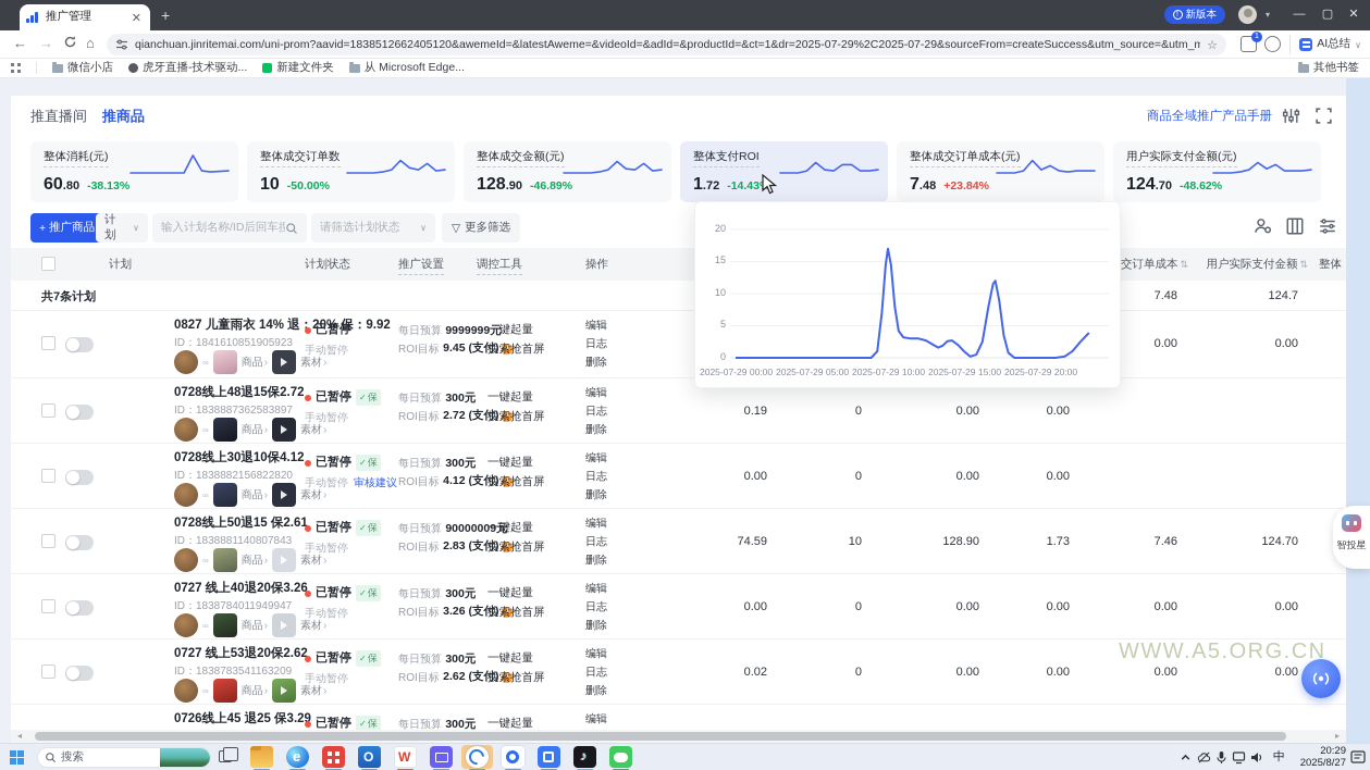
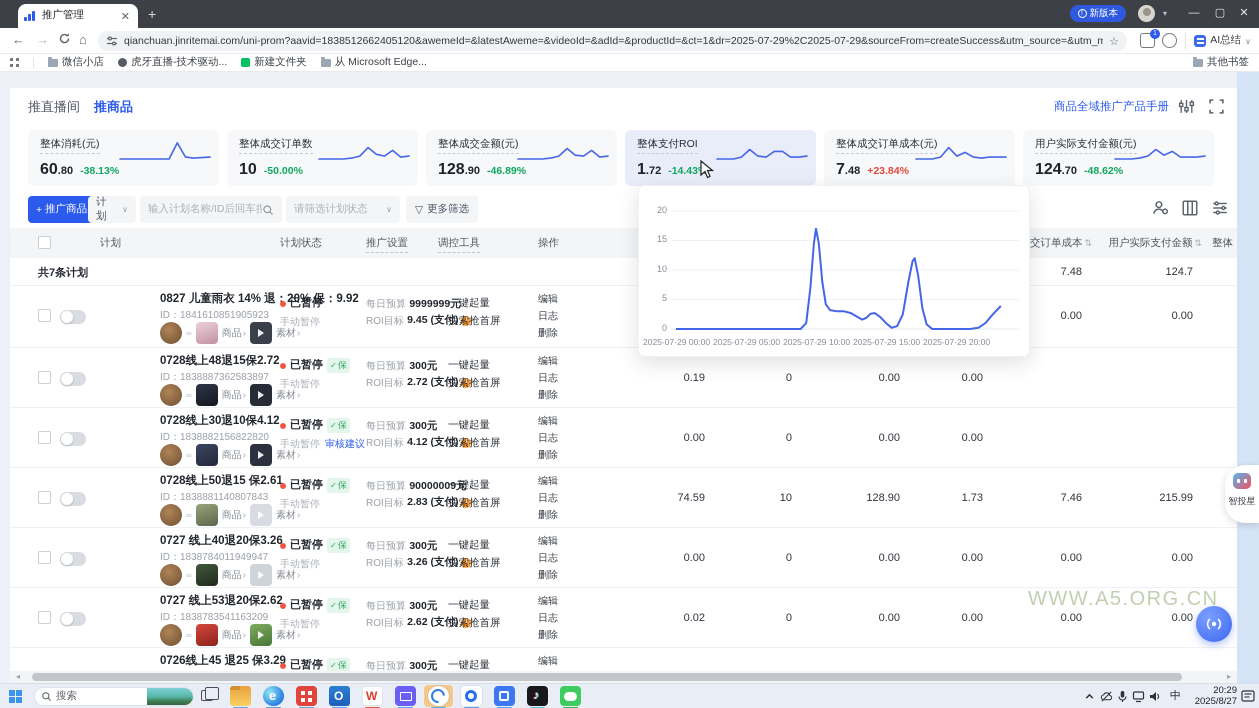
  推广管理
  ✕
  +
  新版本
  ▾
  —
  ▢
  ✕
  ←
  →
  ⌂
  qianchuan.jinritemai.com/uni-prom?aavid=1838512662405120&awemeId=&latestAweme=&videoId=&adId=&productId=&ct=1&dr=2025-07-29%2C2025-07-29&sourceFrom=createSuccess&utm_source=&utm_m
  ☆
  AI总结
  ∨
  微信小店
  虎牙直播-技术驱动...
  新建文件夹
  从 Microsoft Edge...
  其他书签
  推直播间
  推商品
  商品全域推广产品手册
  整体消耗(元)
  60
  .80
  -38.13%
  整体成交订单数
  10
  -50.00%
  整体成交金额(元)
  128
  .90
  -46.89%
  整体支付ROI
  1
  .72
  -14.43
  整体成交订单成本(元)
  7
  .48
  +23.84%
  用户实际支付金额(元)
  124
  .70
  -48.62%
  +
  推广商品
  计划
  ∨
  输入计划名称/ID后回车搜
  请筛选计划状态
  ∨
  ▽
  更多筛选
  计划
  计划状态
  推广设置
  调控工具
  操作
  交订单成本 ⇅
  用户实际支付金额 ⇅
  整体
  共7条计划
  7.48
  124.7
  0827 儿童雨衣 14% 退：20% 保：9.92
  ID：1841610851905923
  ∞
  商品
  素材
  已暂停
  手动暂停
  每日预算 9999999元
  ROI目标
  9.45 (支付)
  一键起量
  搜索抢首屏
  编辑
  日志
  删除
  0.00
  0.00
  0728线上48退15保2.72
  ID：1838887362583897
  ∞
  商品
  素材
  已暂停
  保
  手动暂停
  每日预算 300元
  ROI目标
  2.72 (支付)
  一键起量
  搜索抢首屏
  编辑
  日志
  删除
  0.19
  0
  0.00
  0.00
  0728线上30退10保4.12
  ID：1838882156822820
  ∞
  商品
  素材
  已暂停
  保
  手动暂停 审核建议
  每日预算 300元
  ROI目标
  4.12 (支付)
  一键起量
  搜索抢首屏
  编辑
  日志
  删除
  0.00
  0
  0.00
  0.00
  0728线上50退15 保2.61
  ID：1838881140807843
  ∞
  商品
  素材
  已暂停
  保
  手动暂停
  每日预算 90000009元
  ROI目标
  2.83 (支付)
  一键起量
  搜索抢首屏
  编辑
  日志
  删除
  74.59
  10
  128.90
  1.73
  7.46
- 124.70
+ 215.99
  0727 线上40退20保3.26
  ID：1838784011949947
  ∞
  商品
  素材
  已暂停
  保
  手动暂停
  每日预算 300元
  ROI目标
  3.26 (支付)
  一键起量
  搜索抢首屏
  编辑
  日志
  删除
  0.00
  0
  0.00
  0.00
  0.00
  0.00
  0727 线上53退20保2.62
  ID：1838783541163209
  ∞
  商品
  素材
  已暂停
  保
  手动暂停
  每日预算 300元
  ROI目标
  2.62 (支付)
  一键起量
  搜索抢首屏
  编辑
  日志
  删除
  0.02
  0
  0.00
  0.00
  0.00
  0.00
  0726线上45 退25 保3.29
  已暂停
  保
  每日预算 300元
  一键起量
  编辑
  ◂
  ▸
  20
  15
  10
  5
  0
  2025-07-29 00:00
  2025-07-29 05:00
  2025-07-29 10:00
  2025-07-29 15:00
  2025-07-29 20:00
  WWW.A5.ORG.CN
  智投星
  搜索
  中
  20:29
  2025/8/27
